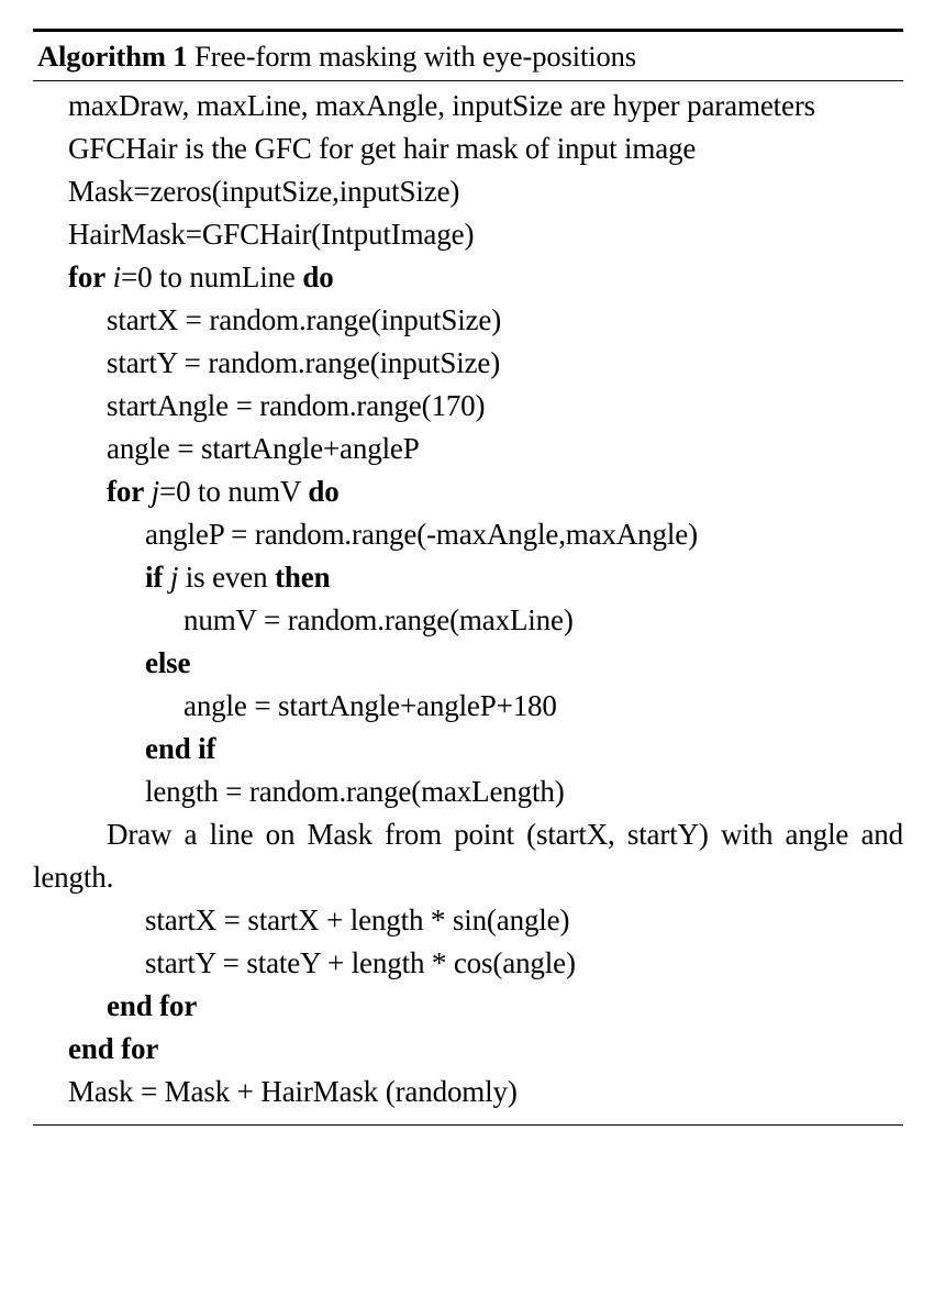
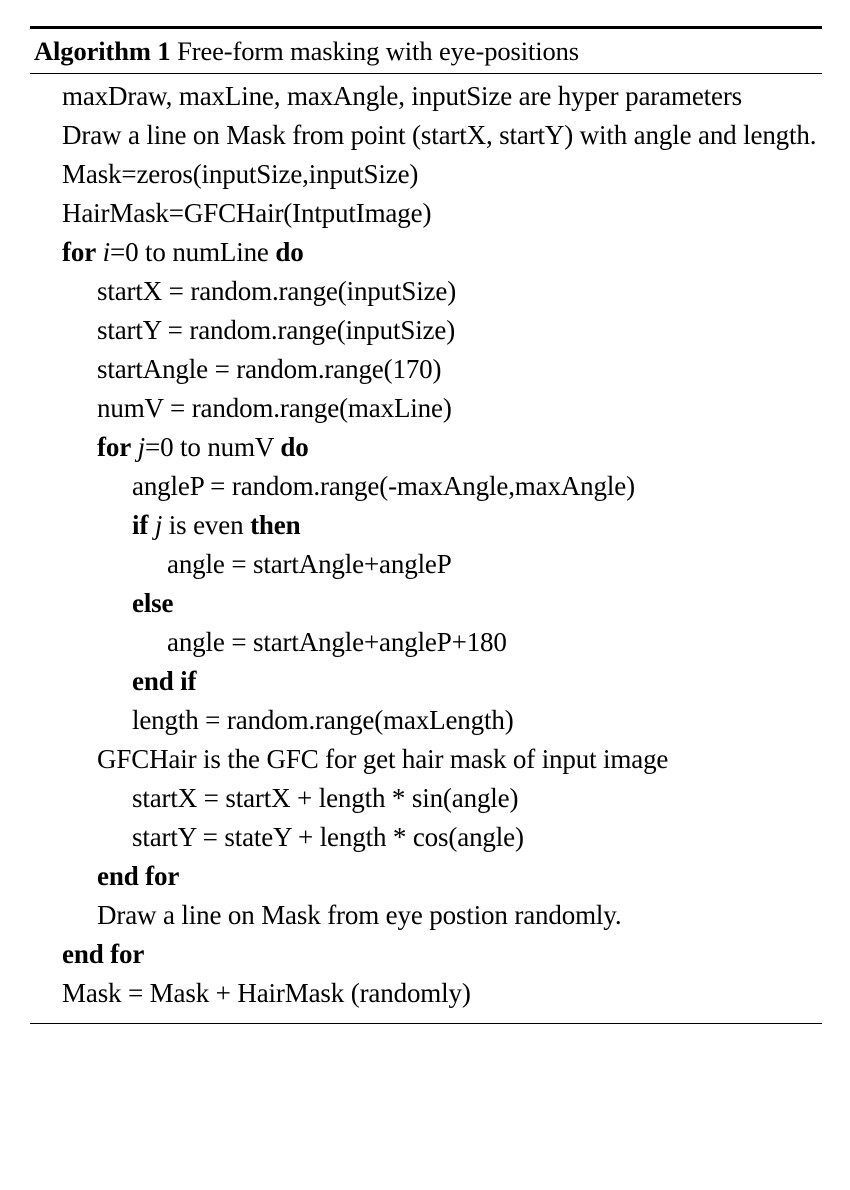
  Algorithm 1 Free-form masking with eye-positions
  maxDraw, maxLine, maxAngle, inputSize are hyper parameters
- GFCHair is the GFC for get hair mask of input image
+ Draw a line on Mask from point (startX, startY) with angle and length.
  Mask=zeros(inputSize,inputSize)
  HairMask=GFCHair(IntputImage)
  for i=0 to numLine do
  startX = random.range(inputSize)
  startY = random.range(inputSize)
  startAngle = random.range(170)
- angle = startAngle+angleP
+ numV = random.range(maxLine)
  for j=0 to numV do
  angleP = random.range(-maxAngle,maxAngle)
  if j is even then
- numV = random.range(maxLine)
+ angle = startAngle+angleP
  else
  angle = startAngle+angleP+180
  end if
  length = random.range(maxLength)
- Draw a line on Mask from point (startX, startY) with angle and length.
+ GFCHair is the GFC for get hair mask of input image
  startX = startX + length * sin(angle)
  startY = stateY + length * cos(angle)
  end for
+ Draw a line on Mask from eye postion randomly.
  end for
  Mask = Mask + HairMask (randomly)
